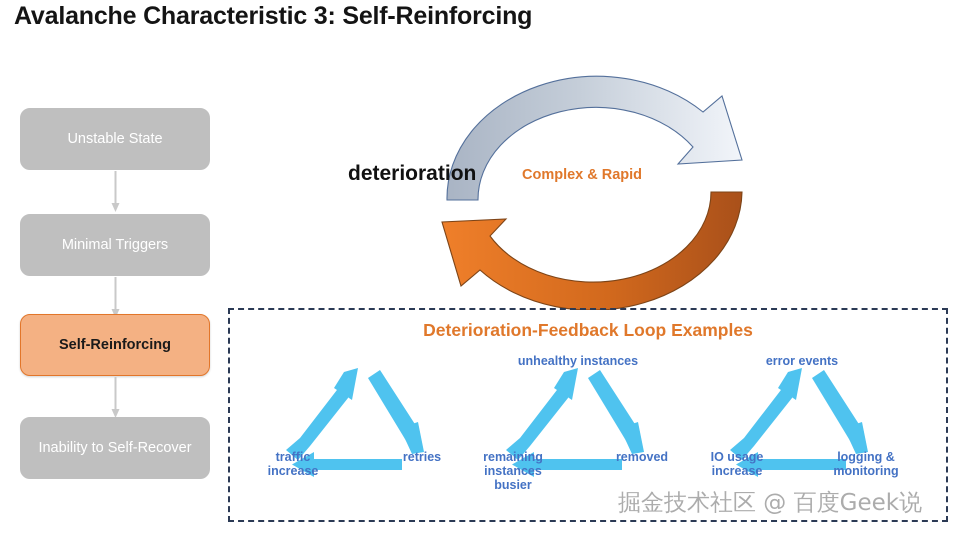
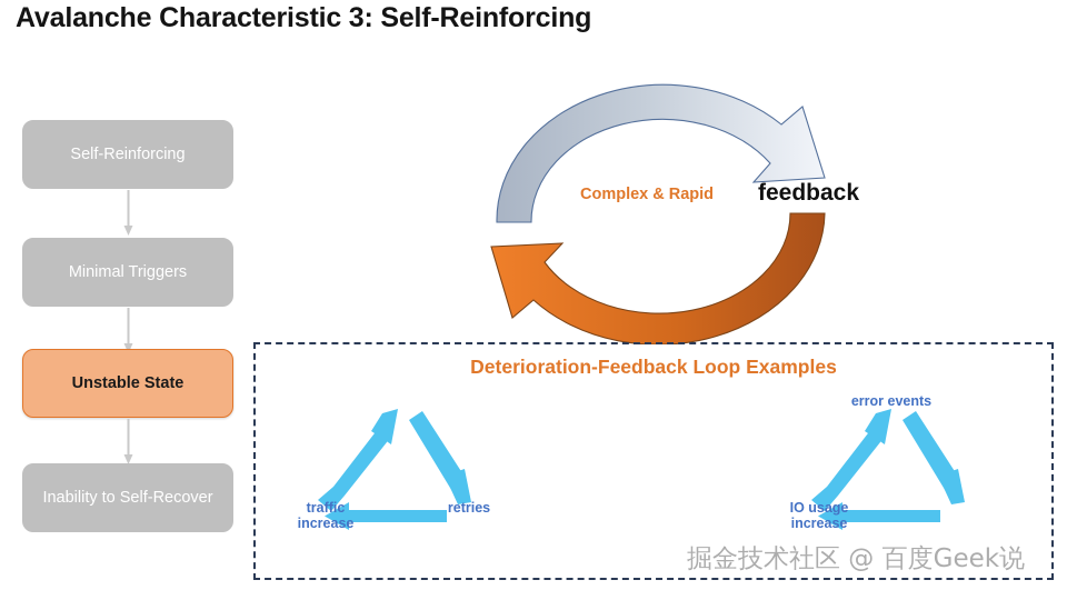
  Avalanche Characteristic 3: Self-Reinforcing
- Unstable State
+ Self-Reinforcing
  Minimal Triggers
- Self-Reinforcing
+ Unstable State
  Inability to Self-Recover
- deterioration
  Complex & Rapid
+ feedback
  Deterioration-Feedback Loop Examples
  traffic
  increase
  retries
- unhealthy instances
- remaining
- instances
- busier
- removed
  error events
  IO usage
  increase
- logging &
- monitoring
  掘金技术社区 @ 百度Geek说
